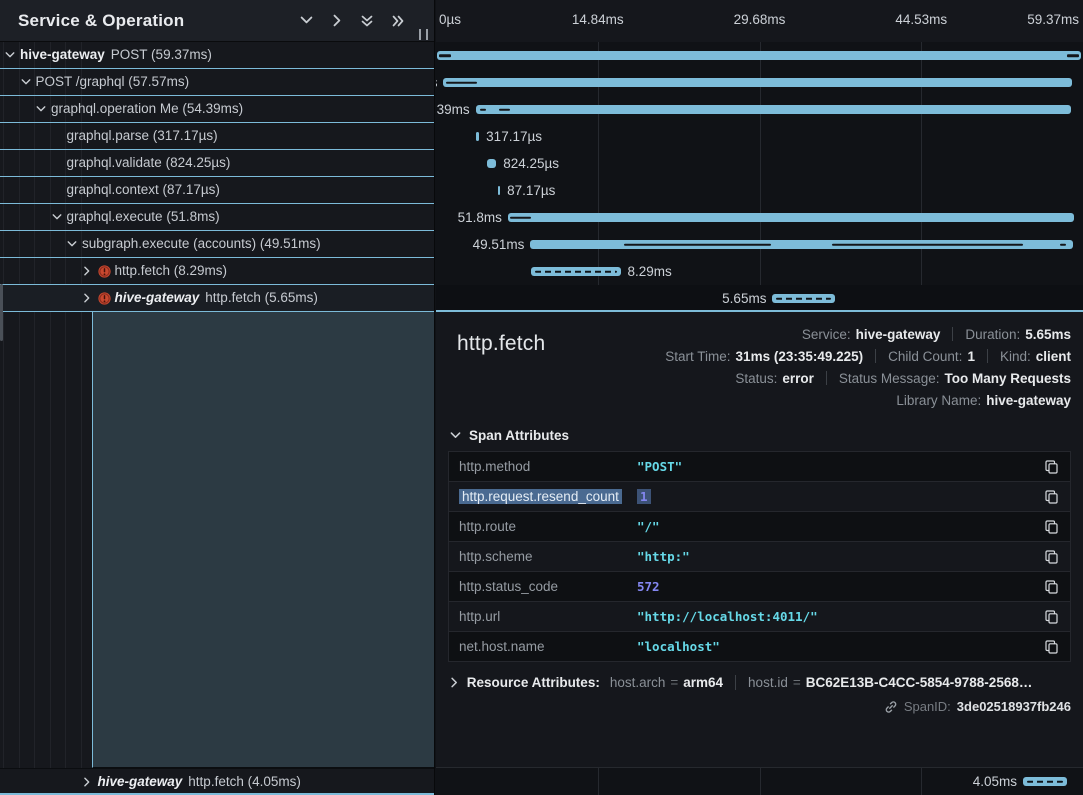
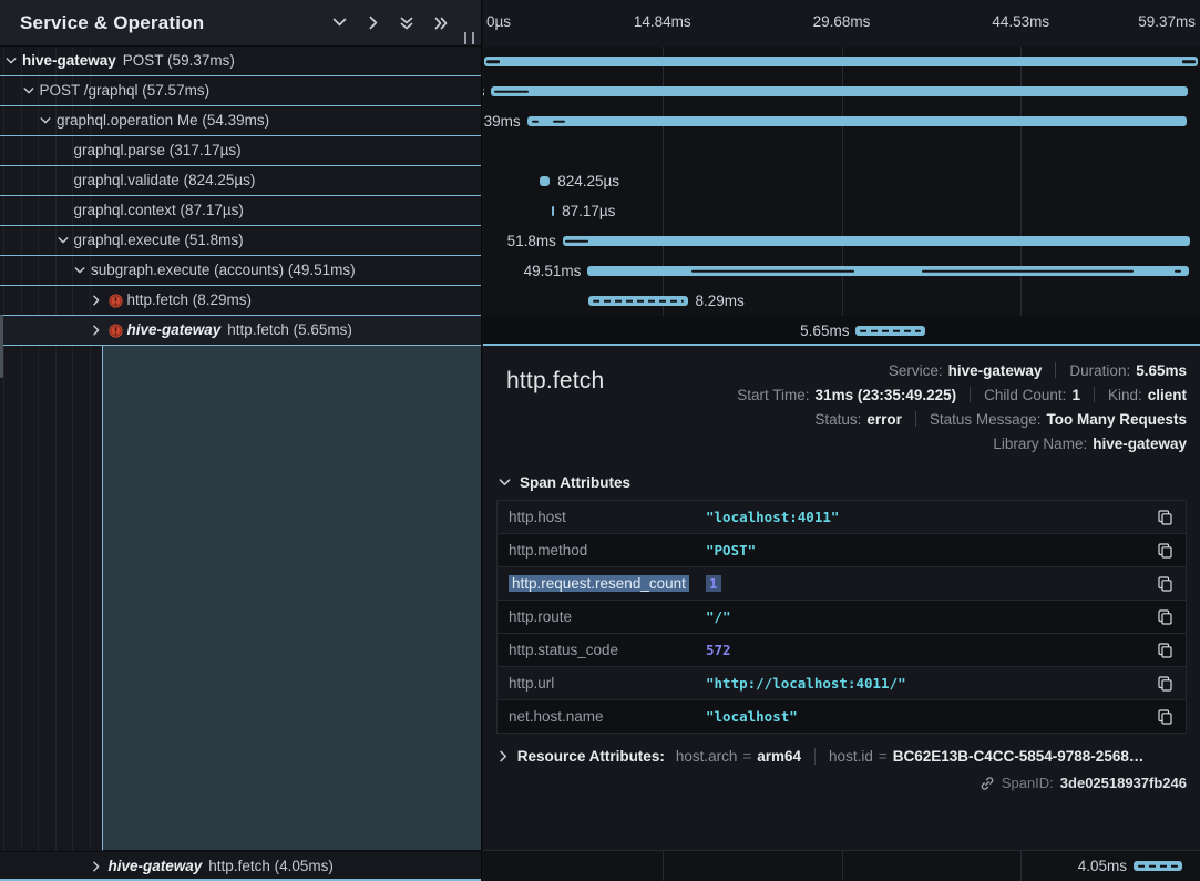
  Service & Operation
  hive-gateway POST (59.37ms)
  POST /graphql (57.57ms)
  graphql.operation Me (54.39ms)
  graphql.parse (317.17µs)
  graphql.validate (824.25µs)
  graphql.context (87.17µs)
  graphql.execute (51.8ms)
  subgraph.execute (accounts) (49.51ms)
  http.fetch (8.29ms)
  hive-gateway http.fetch (5.65ms)
  hive-gateway http.fetch (4.05ms)
  0µs
  14.84ms
  29.68ms
  44.53ms
  59.37ms
- 317.17µs
  824.25µs
  87.17µs
  51.8ms
  49.51ms
  8.29ms
  5.65ms
  http.fetch
  Service: hive-gateway Duration: 5.65ms
  Start Time: 31ms (23:35:49.225) Child Count: 1 Kind: client
  Status: error Status Message: Too Many Requests
  Library Name: hive-gateway
  Span Attributes
+ http.host
+ "localhost:4011"
  http.method
  "POST"
  http.request.resend_count
  1
  http.route
  "/"
- http.scheme
- "http:"
  http.status_code
  572
  http.url
  "http://localhost:4011/"
  net.host.name
  "localhost"
  Resource Attributes:
  host.arch = arm64 host.id = BC62E13B-C4CC-5854-9788-2568…
  SpanID:
  3de02518937fb246
  4.05ms
